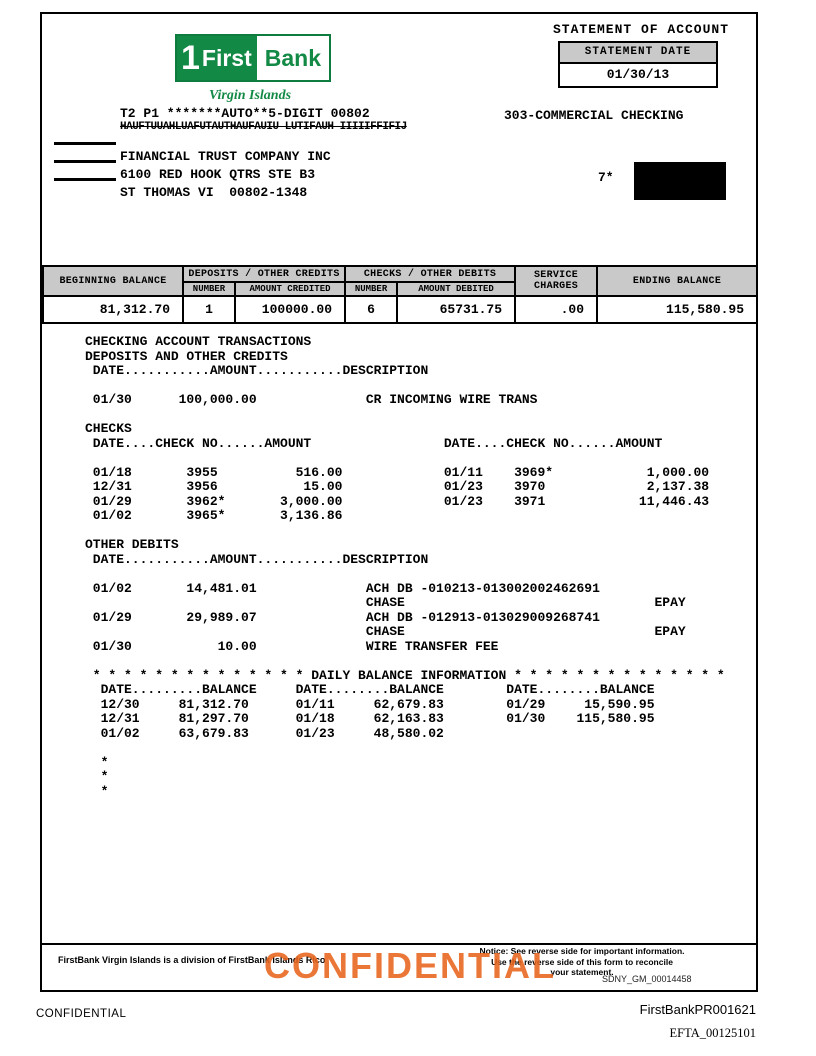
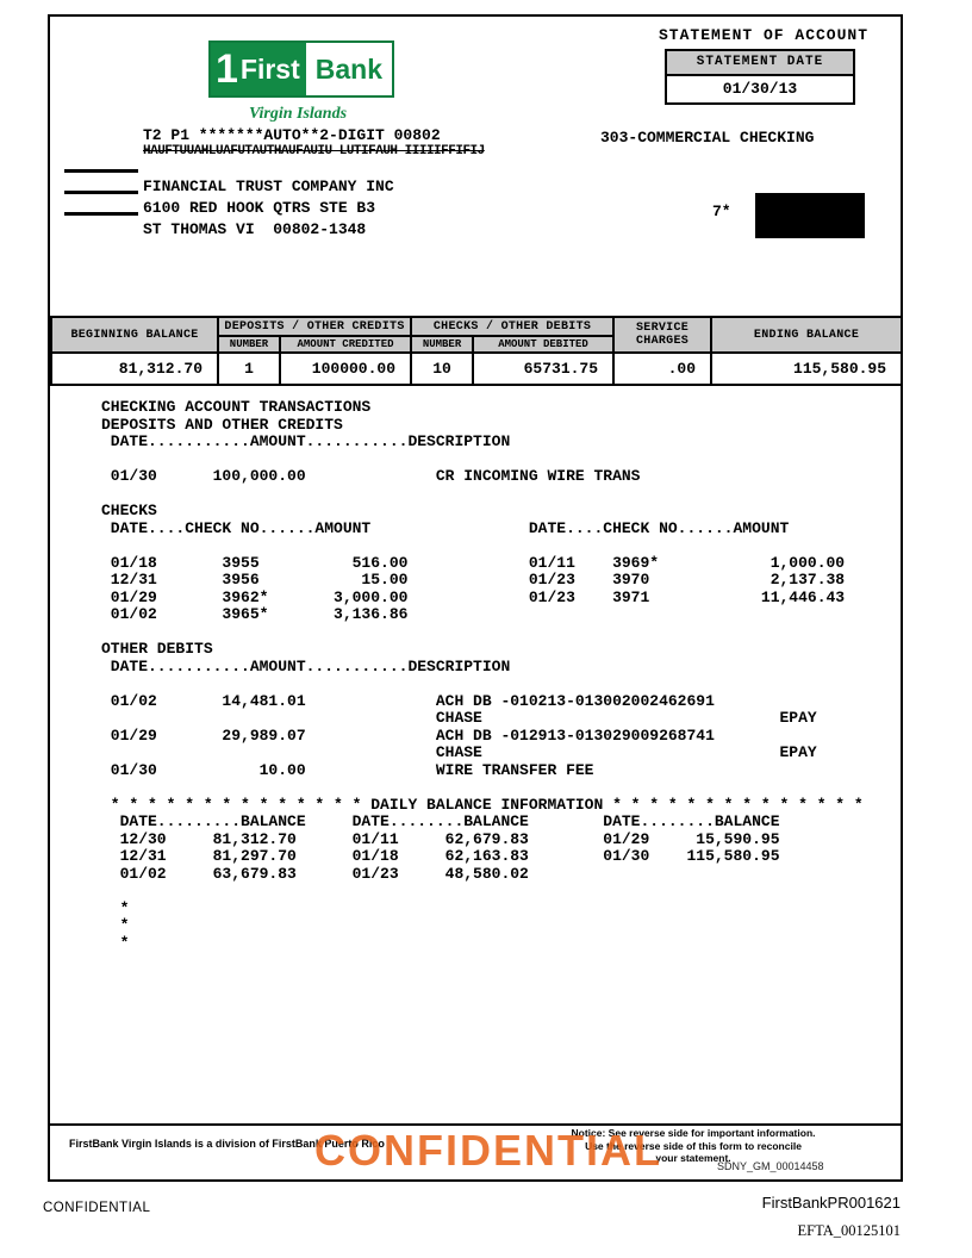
  STATEMENT OF ACCOUNT
  STATEMENT DATE
  01/30/13
  1
  First
  Bank
  Virgin Islands
- T2 P1 *******AUTO**5-DIGIT 00802
+ T2 P1 *******AUTO**2-DIGIT 00802
  HAUFTUUAHLUAFUTAUTHAUFAUIU LUTIFAUH IIIIIFFIFIJ
  FINANCIAL TRUST COMPANY INC
  6100 RED HOOK QTRS STE B3
  ST THOMAS VI 00802-1348
  303-COMMERCIAL CHECKING
  7*
  BEGINNING BALANCE	DEPOSITS / OTHER CREDITS	CHECKS / OTHER DEBITS	SERVICE CHARGES	ENDING BALANCE
  NUMBER	AMOUNT CREDITED	NUMBER	AMOUNT DEBITED
- 81,312.70	1	100000.00	6	65731.75	.00	115,580.95
+ 81,312.70	1	100000.00	10	65731.75	.00	115,580.95
  CHECKING ACCOUNT TRANSACTIONS
  DEPOSITS AND OTHER CREDITS
  DATE...........AMOUNT...........DESCRIPTION
  01/30 100,000.00 CR INCOMING WIRE TRANS
  CHECKS
  DATE....CHECK NO......AMOUNT DATE....CHECK NO......AMOUNT
  01/18 3955 516.00 01/11 3969* 1,000.00
  12/31 3956 15.00 01/23 3970 2,137.38
  01/29 3962* 3,000.00 01/23 3971 11,446.43
  01/02 3965* 3,136.86
  OTHER DEBITS
  DATE...........AMOUNT...........DESCRIPTION
  01/02 14,481.01 ACH DB -010213-013002002462691
  CHASE EPAY
  01/29 29,989.07 ACH DB -012913-013029009268741
  CHASE EPAY
  01/30 10.00 WIRE TRANSFER FEE
  * * * * * * * * * * * * * * DAILY BALANCE INFORMATION * * * * * * * * * * * * * *
  DATE.........BALANCE DATE........BALANCE DATE........BALANCE
  12/30 81,312.70 01/11 62,679.83 01/29 15,590.95
  12/31 81,297.70 01/18 62,163.83 01/30 115,580.95
  01/02 63,679.83 01/23 48,580.02
  *
  *
  *
- FirstBank Virgin Islands is a division of FirstBank Islands Rico
+ FirstBank Virgin Islands is a division of FirstBank Puerto Rico
  Notice: See reverse side for important information.
  Use the reverse side of this form to reconcile
  your statement.
  SDNY_GM_00014458
  CONFIDENTIAL
  CONFIDENTIAL
  FirstBankPR001621
  EFTA_00125101
